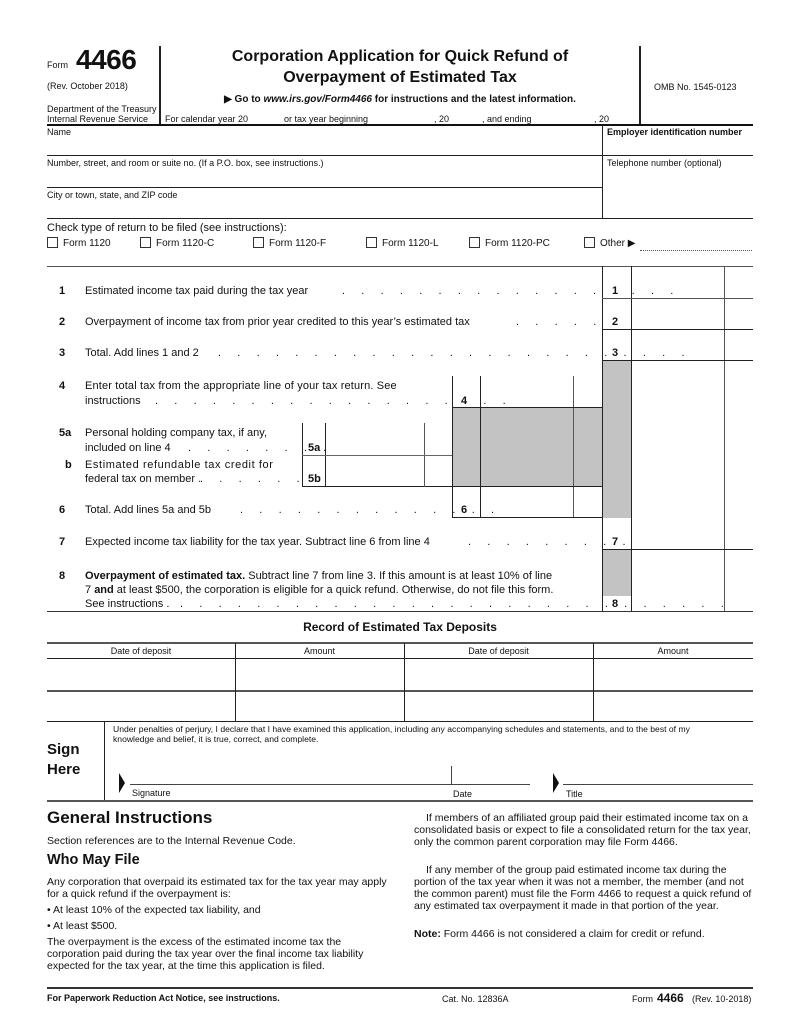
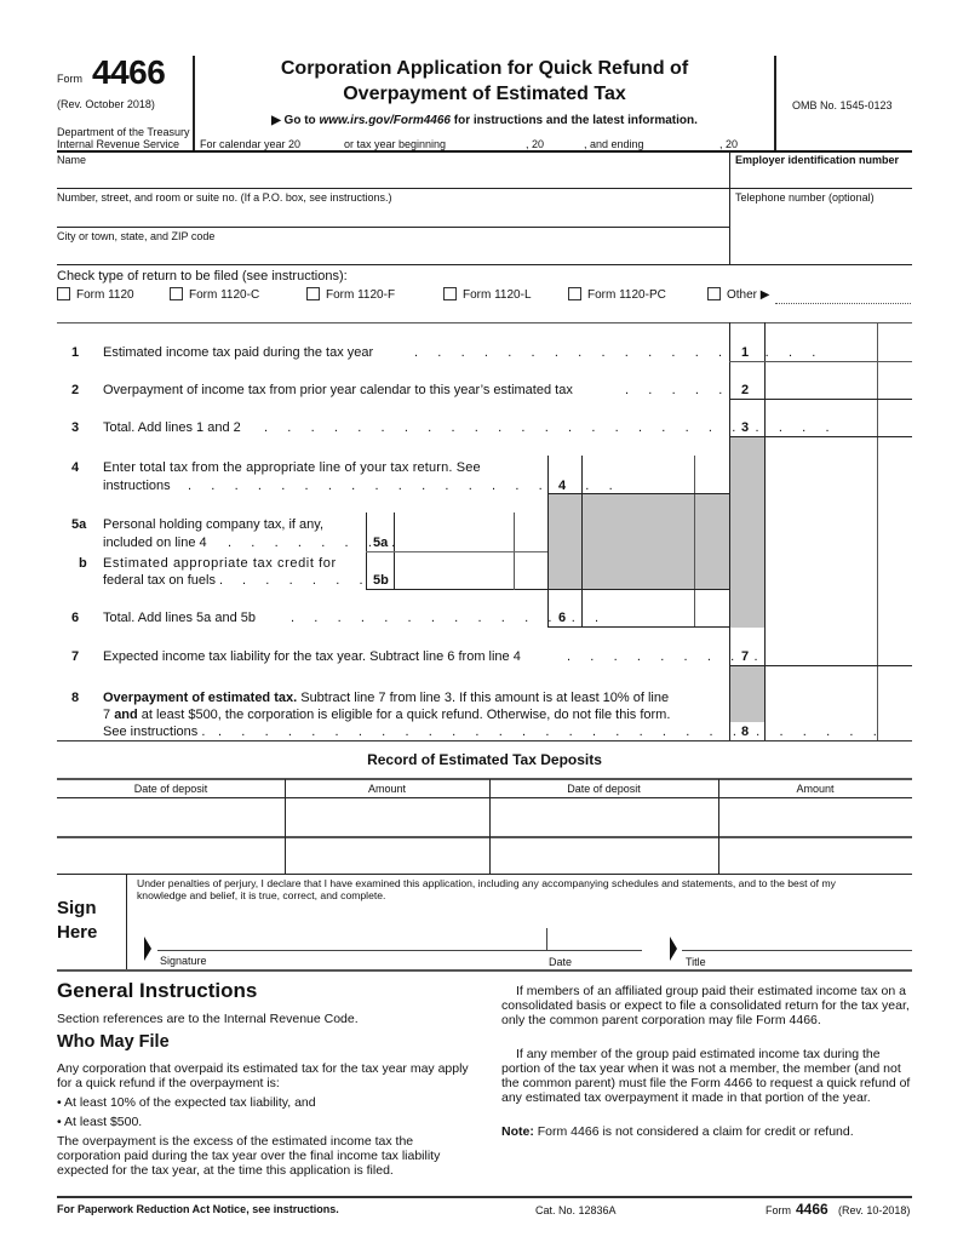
  Form
  4466
  (Rev. October 2018)
  Department of the Treasury
  Internal Revenue Service
  Corporation Application for Quick Refund of
  Overpayment of Estimated Tax
  ▶ Go to www.irs.gov/Form4466 for instructions and the latest information.
  For calendar year 20
  or tax year beginning
  , 20
  , and ending
  , 20
  OMB No. 1545-0123
  Name
  Employer identification number
  Number, street, and room or suite no. (If a P.O. box, see instructions.)
  Telephone number (optional)
  City or town, state, and ZIP code
  Check type of return to be filed (see instructions):
  Form 1120
  Form 1120-C
  Form 1120-F
  Form 1120-L
  Form 1120-PC
  Other ▶
  1
  Estimated income tax paid during the tax year
  . . . . . . . . . . . . . . . . . .
  1
  2
- Overpayment of income tax from prior year credited to this year’s estimated tax
+ Overpayment of income tax from prior year calendar to this year’s estimated tax
  . . . . . .
  2
  3
  Total. Add lines 1 and 2
  . . . . . . . . . . . . . . . . . . . . . . . . .
  3
  4
  Enter total tax from the appropriate line of your tax return. See
  instructions
  . . . . . . . . . . . . . . . . . . .
  4
  5a
  Personal holding company tax, if any,
  included on line 4
  . . . . . . . .
  5a
  b
- Estimated refundable tax credit for
+ Estimated appropriate tax credit for
- federal tax on member .
+ federal tax on fuels .
  . . . . . . .
  5b
  6
  Total. Add lines 5a and 5b
  . . . . . . . . . . . . . .
  6
  7
  Expected income tax liability for the tax year. Subtract line 6 from line 4
  . . . . . . . . .
  7
  8
  Overpayment of estimated tax. Subtract line 7 from line 3. If this amount is at least 10% of line
  7 and at least $500, the corporation is eligible for a quick refund. Otherwise, do not file this form.
  See instructions .
  . . . . . . . . . . . . . . . . . . . . . . . . . . . . .
  8
  Record of Estimated Tax Deposits
  Date of deposit
  Amount
  Date of deposit
  Amount
  Sign
  Here
  Under penalties of perjury, I declare that I have examined this application, including any accompanying schedules and statements, and to the best of my
  knowledge and belief, it is true, correct, and complete.
  Signature
  Date
  Title
  General Instructions
  Section references are to the Internal Revenue Code.
  Who May File
  Any corporation that overpaid its estimated tax for the tax year may apply for a quick refund if the overpayment is:
  • At least 10% of the expected tax liability, and
  • At least $500.
  The overpayment is the excess of the estimated income tax the corporation paid during the tax year over the final income tax liability expected for the tax year, at the time this application is filed.
  If members of an affiliated group paid their estimated income tax on a consolidated basis or expect to file a consolidated return for the tax year, only the common parent corporation may file Form 4466.
  If any member of the group paid estimated income tax during the portion of the tax year when it was not a member, the member (and not the common parent) must file the Form 4466 to request a quick refund of any estimated tax overpayment it made in that portion of the year.
  Note: Form 4466 is not considered a claim for credit or refund.
  For Paperwork Reduction Act Notice, see instructions.
  Cat. No. 12836A
  Form
  4466
  (Rev. 10-2018)
